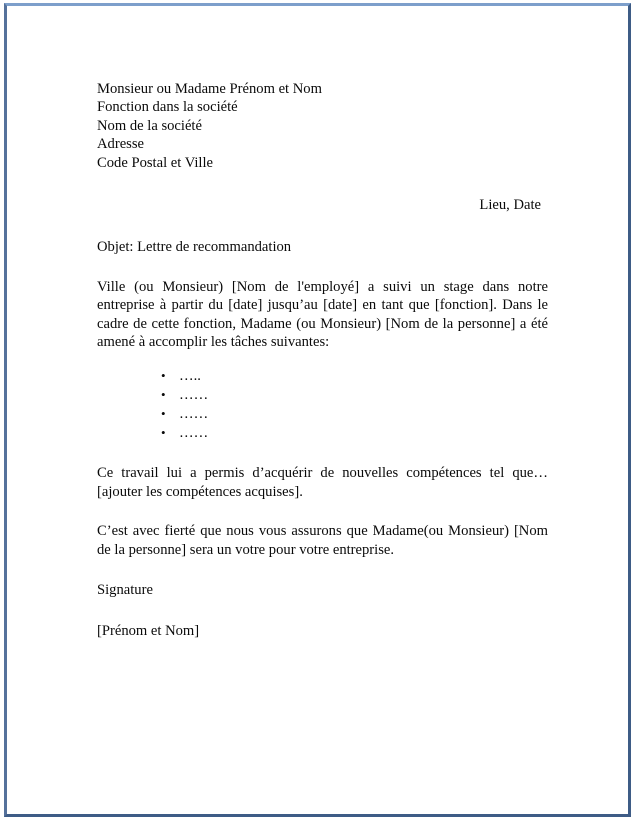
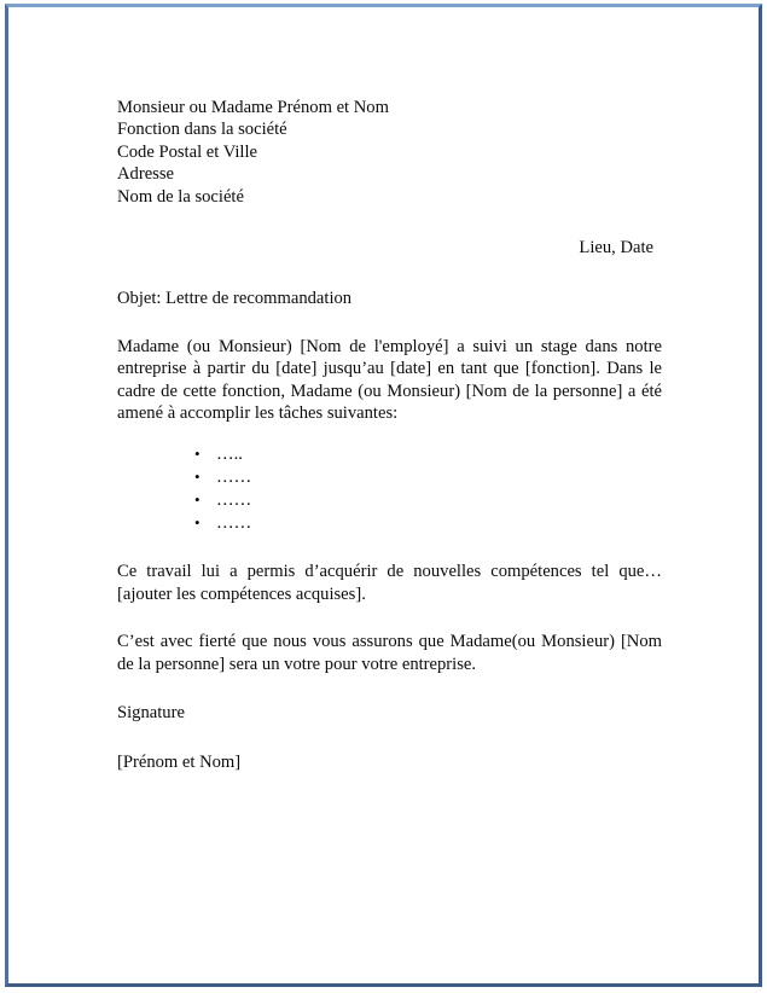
  Monsieur ou Madame Prénom et Nom
  Fonction dans la société
- Nom de la société
+ Code Postal et Ville
  Adresse
- Code Postal et Ville
+ Nom de la société
  Lieu, Date
  Objet: Lettre de recommandation
- Ville (ou Monsieur) [Nom de l'employé] a suivi un stage dans notre entreprise à partir du [date] jusqu’au [date] en tant que [fonction]. Dans le cadre de cette fonction, Madame (ou Monsieur) [Nom de la personne] a été amené à accomplir les tâches suivantes:
+ Madame (ou Monsieur) [Nom de l'employé] a suivi un stage dans notre entreprise à partir du [date] jusqu’au [date] en tant que [fonction]. Dans le cadre de cette fonction, Madame (ou Monsieur) [Nom de la personne] a été amené à accomplir les tâches suivantes:
  …..
  ……
  ……
  ……
  Ce travail lui a permis d’acquérir de nouvelles compétences tel que…[ajouter les compétences acquises].
  C’est avec fierté que nous vous assurons que Madame(ou Monsieur) [Nom de la personne] sera un votre pour votre entreprise.
  Signature
  [Prénom et Nom]
